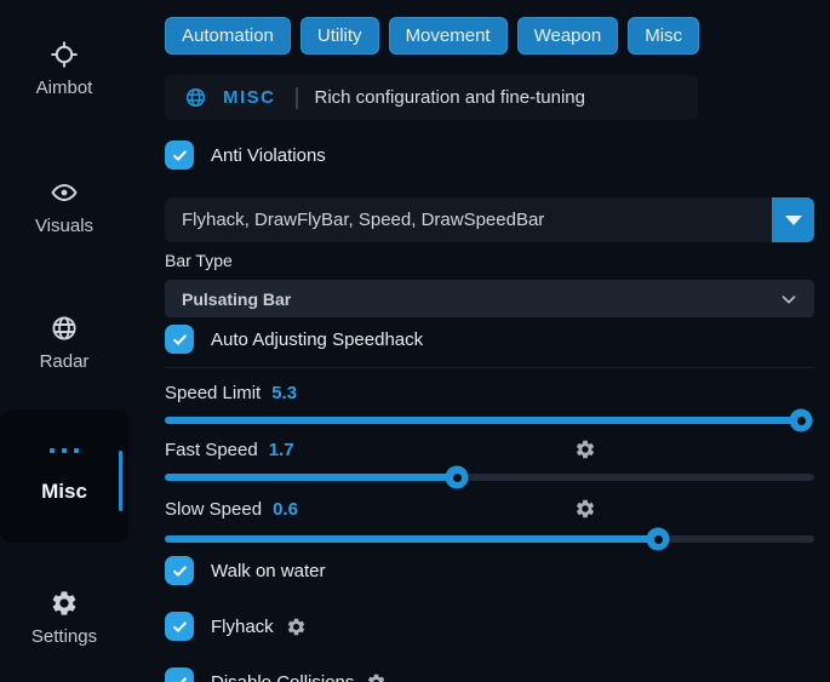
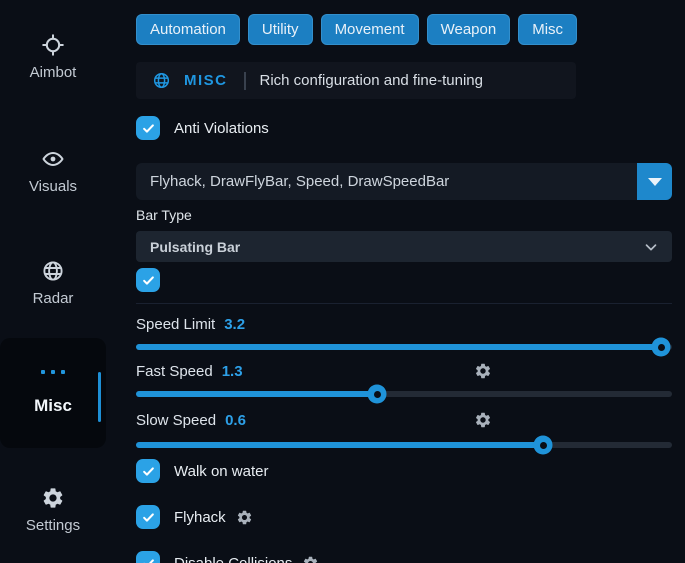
  Aimbot
  Visuals
  Radar
  Misc
  Settings
  Automation
  Utility
  Movement
  Weapon
  Misc
  MISC
  Rich configuration and fine-tuning
  Anti Violations
  Flyhack, DrawFlyBar, Speed, DrawSpeedBar
  Bar Type
  Pulsating Bar
- Auto Adjusting Speedhack
  Speed Limit
- 5.3
+ 3.2
  Fast Speed
- 1.7
+ 1.3
  Slow Speed
  0.6
  Walk on water
  Flyhack
